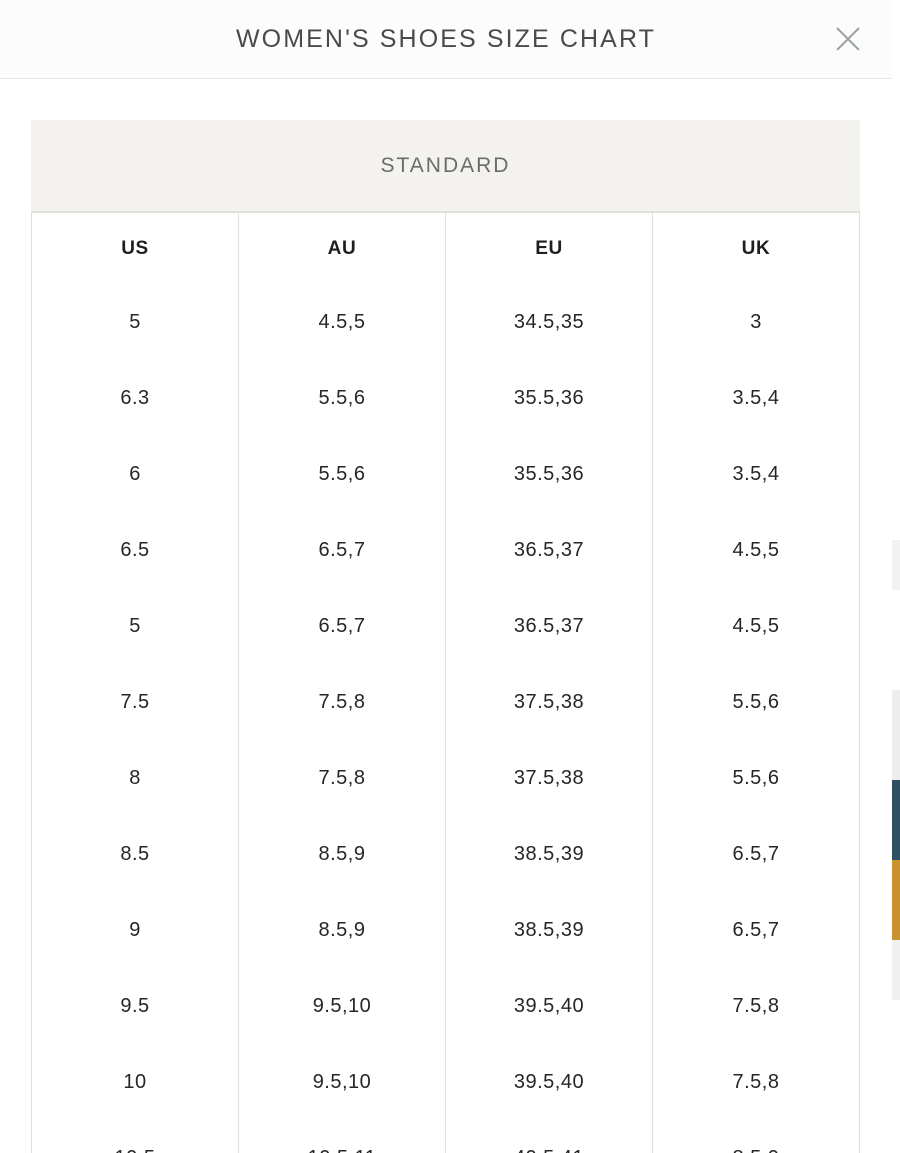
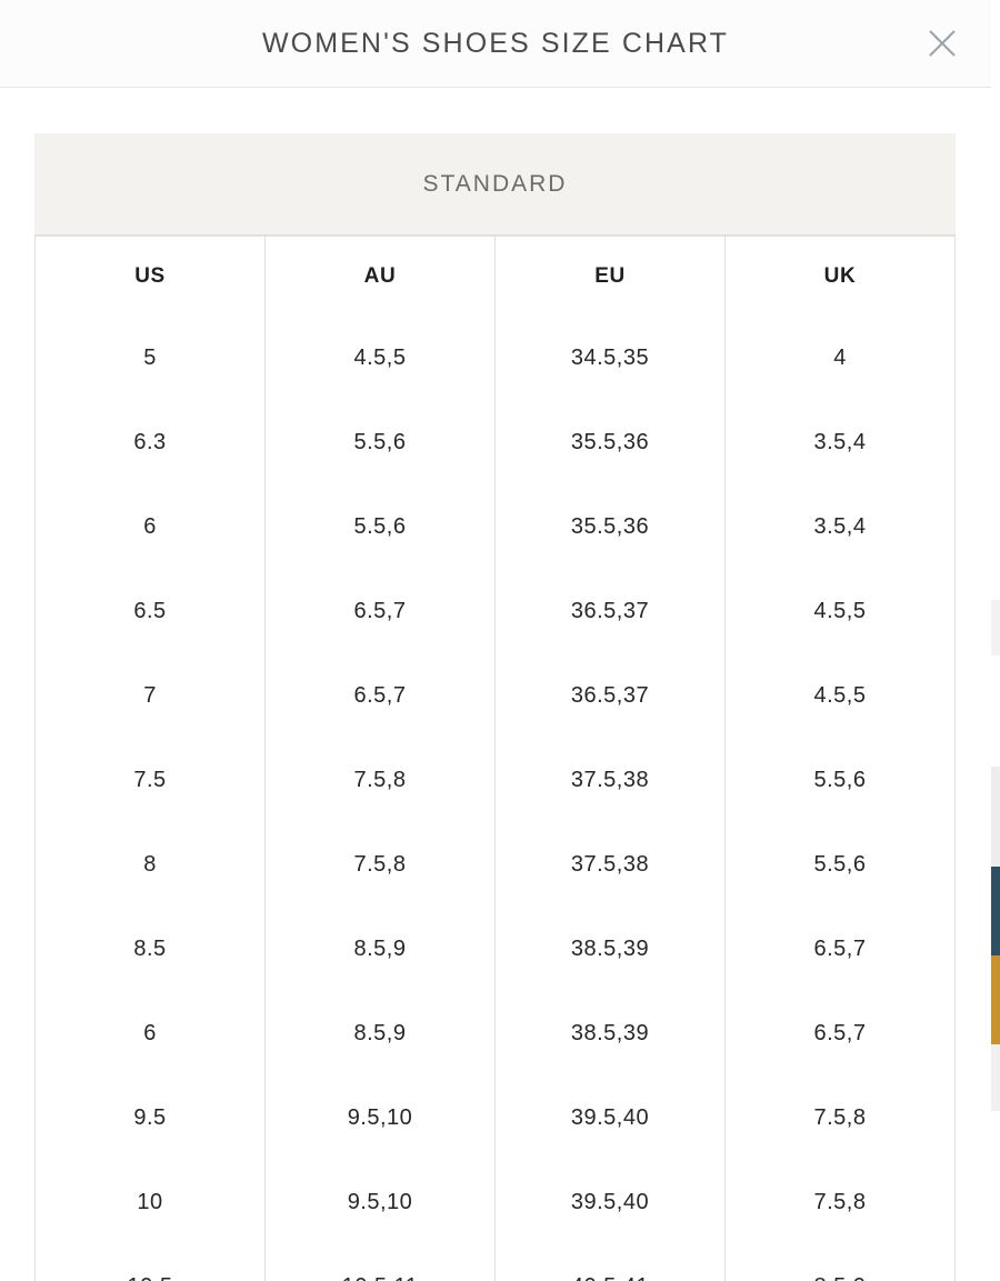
  WOMEN'S SHOES SIZE CHART
  STANDARD
  US	AU	EU	UK
- 5	4.5,5	34.5,35	3
+ 5	4.5,5	34.5,35	4
  6.3	5.5,6	35.5,36	3.5,4
  6	5.5,6	35.5,36	3.5,4
  6.5	6.5,7	36.5,37	4.5,5
- 5	6.5,7	36.5,37	4.5,5
+ 7	6.5,7	36.5,37	4.5,5
  7.5	7.5,8	37.5,38	5.5,6
  8	7.5,8	37.5,38	5.5,6
  8.5	8.5,9	38.5,39	6.5,7
- 9	8.5,9	38.5,39	6.5,7
+ 6	8.5,9	38.5,39	6.5,7
  9.5	9.5,10	39.5,40	7.5,8
  10	9.5,10	39.5,40	7.5,8
